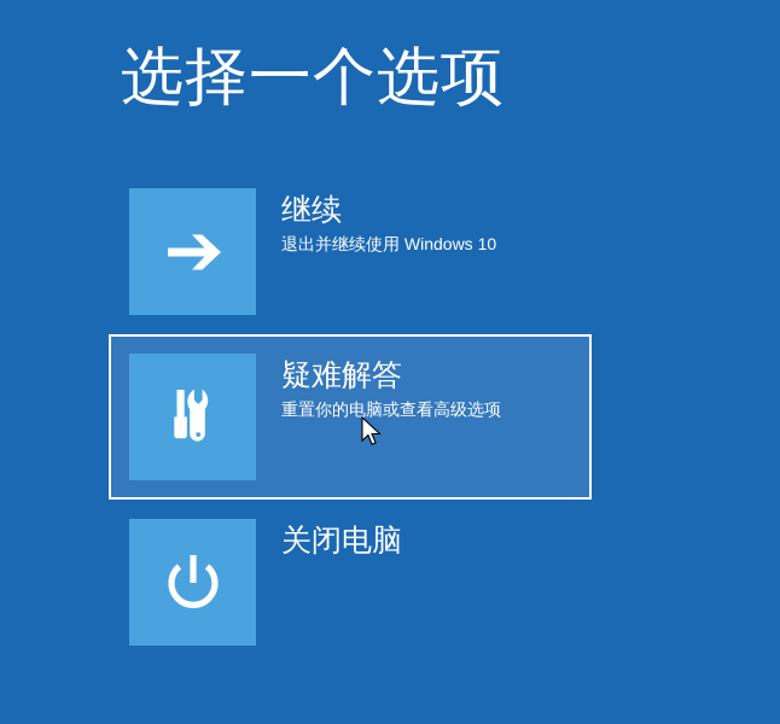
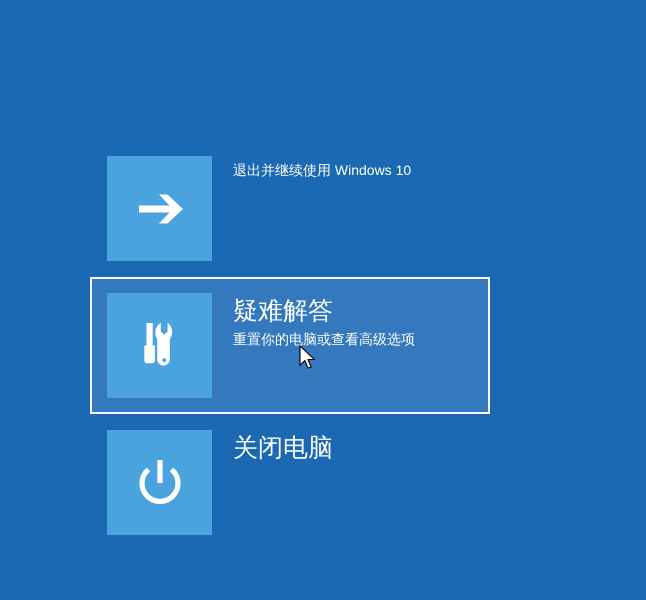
- 选择一个选项
- 继续
  退出并继续使用 Windows 10
  疑难解答
  重置你的电脑或查看高级选项
  关闭电脑
